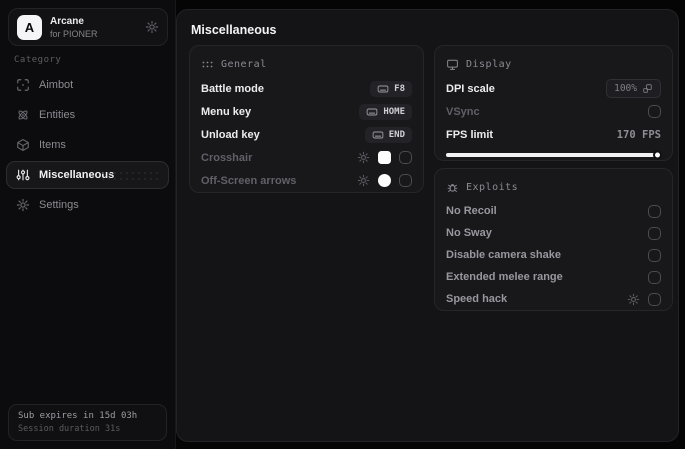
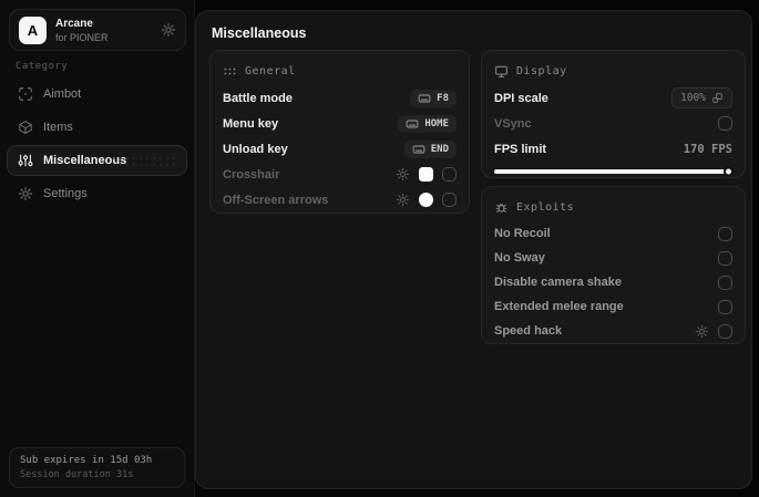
  A
  Arcane
  for PIONER
  Category
  Aimbot
- Entities
  Items
  Miscellaneous
  Settings
  Sub expires in 15d 03h
  Session duration 31s
  Miscellaneous
  General
  Battle mode
  F8
  Menu key
  HOME
  Unload key
  END
  Crosshair
  Off-Screen arrows
  Display
  DPI scale
  100%
  VSync
  FPS limit
  170 FPS
  Exploits
  No Recoil
  No Sway
  Disable camera shake
  Extended melee range
  Speed hack
